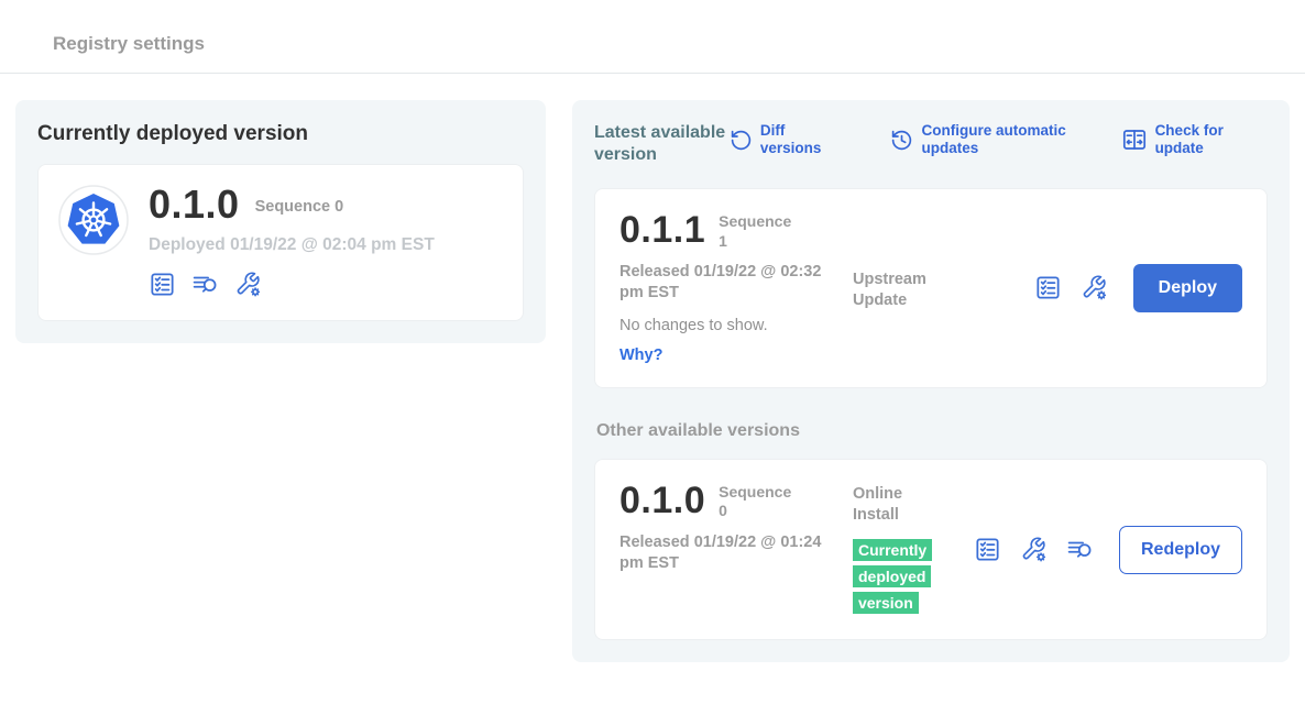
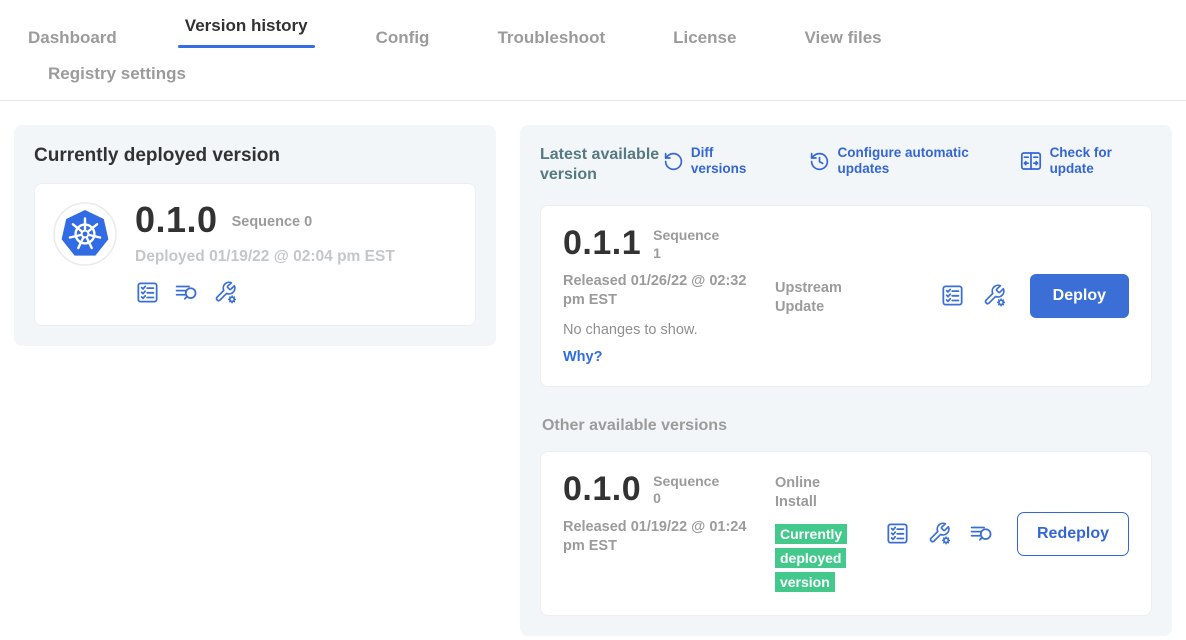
+ Dashboard
+ Version history
+ Config
+ Troubleshoot
+ License
+ View files
  Registry settings
  Currently deployed version
  0.1.0
  Sequence 0
  Deployed 01/19/22 @ 02:04 pm EST
  Latest available version
  Diff versions
  Configure automatic updates
  Check for update
  0.1.1
  Sequence 1
- Released 01/19/22 @ 02:32 pm EST
+ Released 01/26/22 @ 02:32 pm EST
  No changes to show.
  Why?
  Upstream Update
  Deploy
  Other available versions
  0.1.0
  Sequence 0
  Released 01/19/22 @ 01:24 pm EST
  Online Install
  Currently deployed version
  Redeploy
